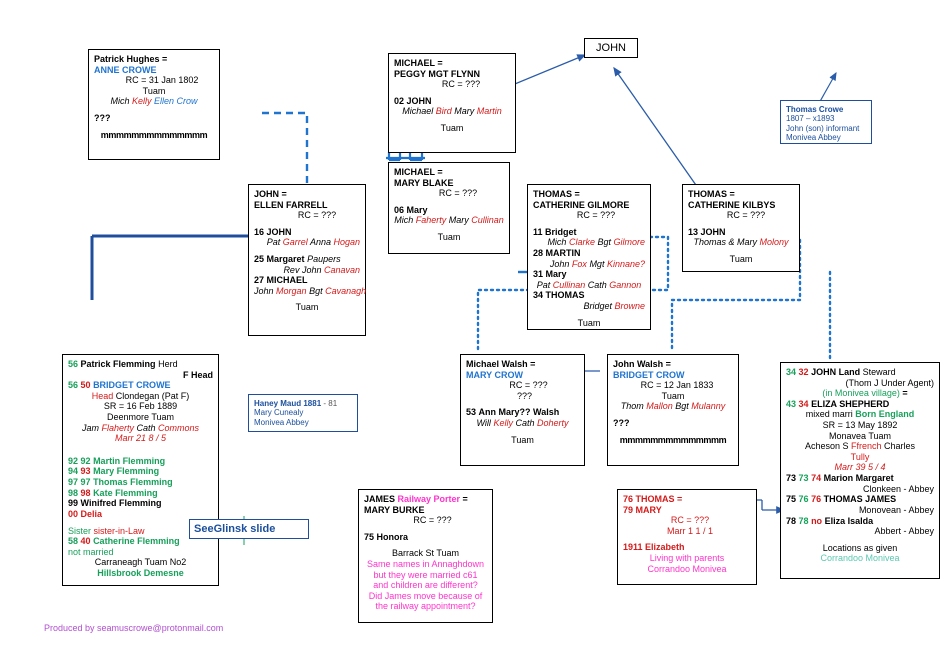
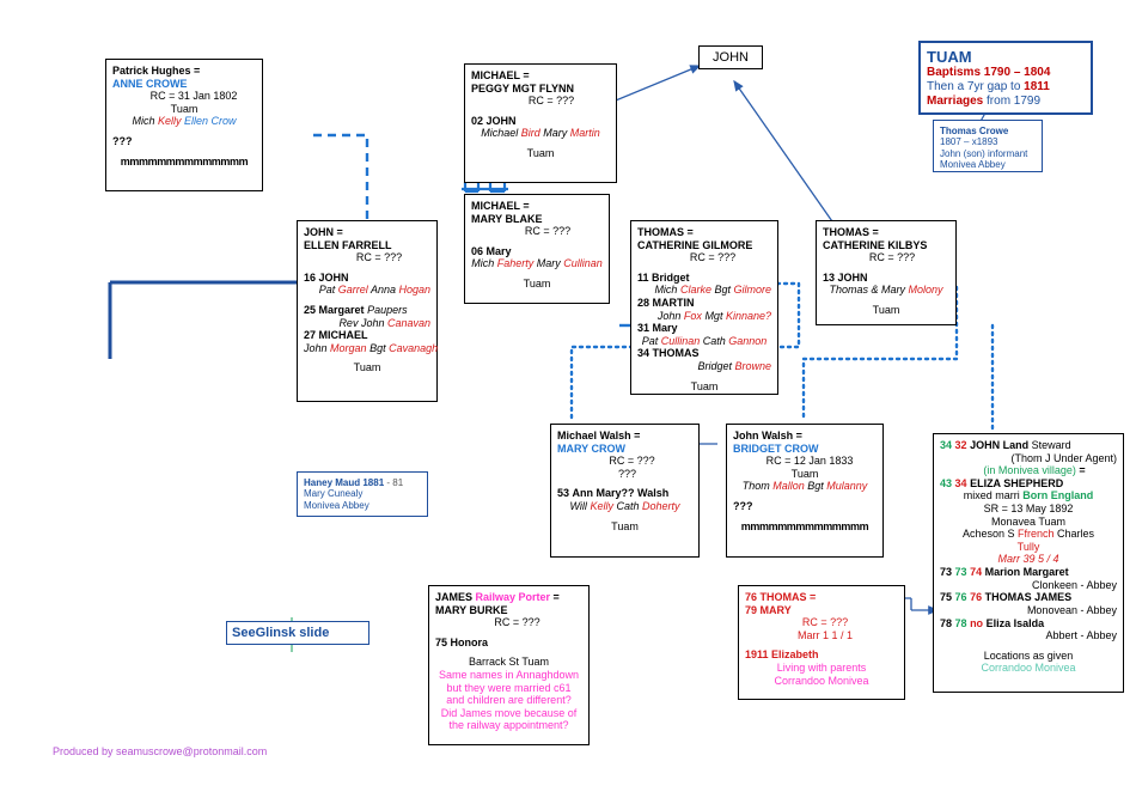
  Patrick Hughes =
  ANNE CROWE
  RC = 31 Jan 1802
  Tuam
  Mich Kelly Ellen Crow
  ???
  mmmmmmmmmmmmmm
  JOHN =
  ELLEN FARRELL
  RC = ???
  16 JOHN
  Pat Garrel Anna Hogan
  25 Margaret Paupers
  Rev John Canavan
  27 MICHAEL
  John Morgan Bgt Cavanagh
  Tuam
  MICHAEL =
  PEGGY MGT FLYNN
  RC = ???
  02 JOHN
  Michael Bird Mary Martin
  Tuam
  MICHAEL =
  MARY BLAKE
  RC = ???
  06 Mary
  Mich Faherty Mary Cullinan
  Tuam
  THOMAS =
  CATHERINE GILMORE
  RC = ???
  11 Bridget
  Mich Clarke Bgt Gilmore
  28 MARTIN
  John Fox Mgt Kinnane?
  31 Mary
  Pat Cullinan Cath Gannon
  34 THOMAS
  Bridget Browne
  Tuam
  THOMAS =
  CATHERINE KILBYS
  RC = ???
  13 JOHN
  Thomas & Mary Molony
  Tuam
  JOHN
+ TUAM
+ Baptisms 1790 – 1804
+ Then a 7yr gap to 1811
+ Marriages from 1799
  Thomas Crowe
  1807 – x1893
  John (son) informant
  Monivea Abbey
- 56 Patrick Flemming Herd
- F Head
- 56 50 BRIDGET CROWE
- Head Clondegan (Pat F)
- SR = 16 Feb 1889
- Deenmore Tuam
- Jam Flaherty Cath Commons
- Marr 21 8 / 5
- 92 92 Martin Flemming
- 94 93 Mary Flemming
- 97 97 Thomas Flemming
- 98 98 Kate Flemming
- 99 Winifred Flemming
- 00 Delia
- Sister sister-in-Law
- 58 40 Catherine Flemming
- not married
- Carraneagh Tuam No2
- Hillsbrook Demesne
  Haney Maud 1881 - 81
  Mary Cunealy
  Monivea Abbey
  See
  Glinsk slide
  Michael Walsh =
  MARY CROW
  RC = ???
  ???
  53 Ann Mary?? Walsh
  Will Kelly Cath Doherty
  Tuam
  John Walsh =
  BRIDGET CROW
  RC = 12 Jan 1833
  Tuam
  Thom Mallon Bgt Mulanny
  ???
  mmmmmmmmmmmmmm
  34 32 JOHN Land Steward
  (Thom J Under Agent)
  (in Monivea village) =
  43 34 ELIZA SHEPHERD
  mixed marri Born England
  SR = 13 May 1892
  Monavea Tuam
  Acheson S Ffrench Charles
  Tully
  Marr 39 5 / 4
  73 73 74 Marion Margaret
  Clonkeen - Abbey
  75 76 76 THOMAS JAMES
  Monovean - Abbey
  78 78 no Eliza Isalda
  Abbert - Abbey
  Locations as given
  Corrandoo Monivea
  JAMES Railway Porter =
  MARY BURKE
  RC = ???
  75 Honora
  Barrack St Tuam
  Same names in Annaghdown
  but they were married c61
  and children are different?
  Did James move because of
  the railway appointment?
  76 THOMAS =
  79 MARY
  RC = ???
  Marr 1 1 / 1
  1911 Elizabeth
  Living with parents
  Corrandoo Monivea
  Produced by seamuscrowe@protonmail.com
